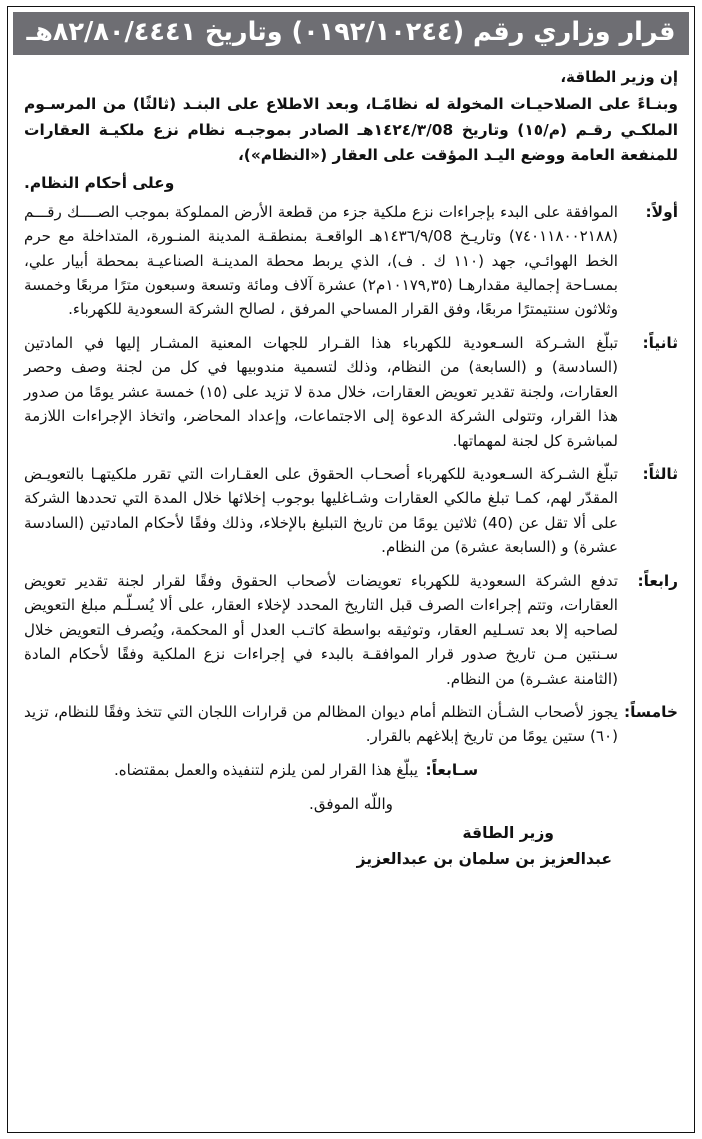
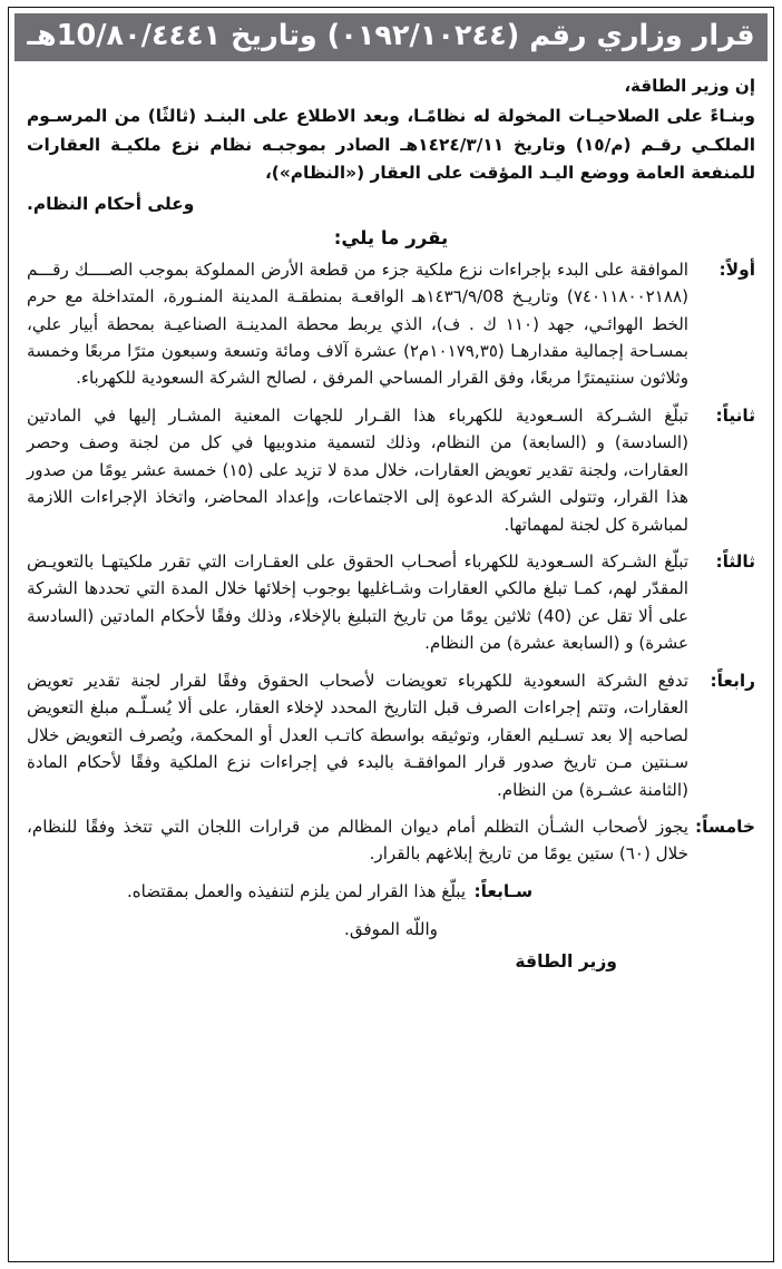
- قرار وزاري رقم (٤٤٢٠١/٢٩١٠) وتاريخ ١٤٤٤/٠٨/٢٨هـ
+ قرار وزاري رقم (٤٤٢٠١/٢٩١٠) وتاريخ ١٤٤٤/٠٨/01هـ
  إن وزير الطاقة،
- وبنـاءً على الصلاحيـات المخولة له نظامًـا، وبعد الاطلاع على البنـد (ثالثًا) من المرسـوم الملكـي رقـم (م/١٥) وتاريخ ١٤٢٤/٣/08هـ الصادر بموجبـه نظام نزع ملكيـة العقارات للمنفعة العامة ووضع اليـد المؤقت على العقار («النظام»)،
+ وبنـاءً على الصلاحيـات المخولة له نظامًـا، وبعد الاطلاع على البنـد (ثالثًا) من المرسـوم الملكـي رقـم (م/١٥) وتاريخ ١٤٢٤/٣/١١هـ الصادر بموجبـه نظام نزع ملكيـة العقارات للمنفعة العامة ووضع اليـد المؤقت على العقار («النظام»)،
  وعلى أحكام النظام.
+ يقرر ما يلي:
  أولاً:
  الموافقة على البدء بإجراءات نزع ملكية جزء من قطعة الأرض المملوكة بموجب الصــــك رقـــم (٧٤٠١١٨٠٠٢١٨٨) وتاريـخ ١٤٣٦/٩/08هـ الواقعـة بمنطقـة المدينة المنـورة، المتداخلة مع حرم الخط الهوائـي، جهد (١١٠ ك . ف)، الذي يربط محطة المدينـة الصناعيـة بمحطة أبيار علي، بمسـاحة إجمالية مقدارهـا (١٠١٧٩,٣٥م٢) عشرة آلاف ومائة وتسعة وسبعون مترًا مربعًا وخمسة وثلاثون سنتيمترًا مربعًا، وفق القرار المساحي المرفق ، لصالح الشركة السعودية للكهرباء.
  ثانياً:
  تبلّغ الشـركة السـعودية للكهرباء هذا القـرار للجهات المعنية المشـار إليها في المادتين (السادسة) و (السابعة) من النظام، وذلك لتسمية مندوبيها في كل من لجنة وصف وحصر العقارات، ولجنة تقدير تعويض العقارات، خلال مدة لا تزيد على (١٥) خمسة عشر يومًا من صدور هذا القرار، وتتولى الشركة الدعوة إلى الاجتماعات، وإعداد المحاضر، واتخاذ الإجراءات اللازمة لمباشرة كل لجنة لمهماتها.
  ثالثاً:
  تبلّغ الشـركة السـعودية للكهرباء أصحـاب الحقوق على العقـارات التي تقرر ملكيتهـا بالتعويـض المقدّر لهم، كمـا تبلغ مالكي العقارات وشـاغليها بوجوب إخلائها خلال المدة التي تحددها الشركة على ألا تقل عن (40) ثلاثين يومًا من تاريخ التبليغ بالإخلاء، وذلك وفقًا لأحكام المادتين (السادسة عشرة) و (السابعة عشرة) من النظام.
  رابعاً:
  تدفع الشركة السعودية للكهرباء تعويضات لأصحاب الحقوق وفقًا لقرار لجنة تقدير تعويض العقارات، وتتم إجراءات الصرف قبل التاريخ المحدد لإخلاء العقار، على ألا يُسـلّـم مبلغ التعويض لصاحبه إلا بعد تسـليم العقار، وتوثيقه بواسطة كاتـب العدل أو المحكمة، ويُصرف التعويض خلال سـنتين مـن تاريخ صدور قرار الموافقـة بالبدء في إجراءات نزع الملكية وفقًا لأحكام المادة (الثامنة عشـرة) من النظام.
  خامساً:
- يجوز لأصحاب الشـأن التظلم أمام ديوان المظالم من قرارات اللجان التي تتخذ وفقًا للنظام، تزيد (٦٠) ستين يومًا من تاريخ إبلاغهم بالقرار.
+ يجوز لأصحاب الشـأن التظلم أمام ديوان المظالم من قرارات اللجان التي تتخذ وفقًا للنظام، خلال (٦٠) ستين يومًا من تاريخ إبلاغهم بالقرار.
  سـابعاً:
  يبلّغ هذا القرار لمن يلزم لتنفيذه والعمل بمقتضاه.
  واللّه الموفق.
  وزير الطاقة
- عبدالعزيز بن سلمان بن عبدالعزيز
